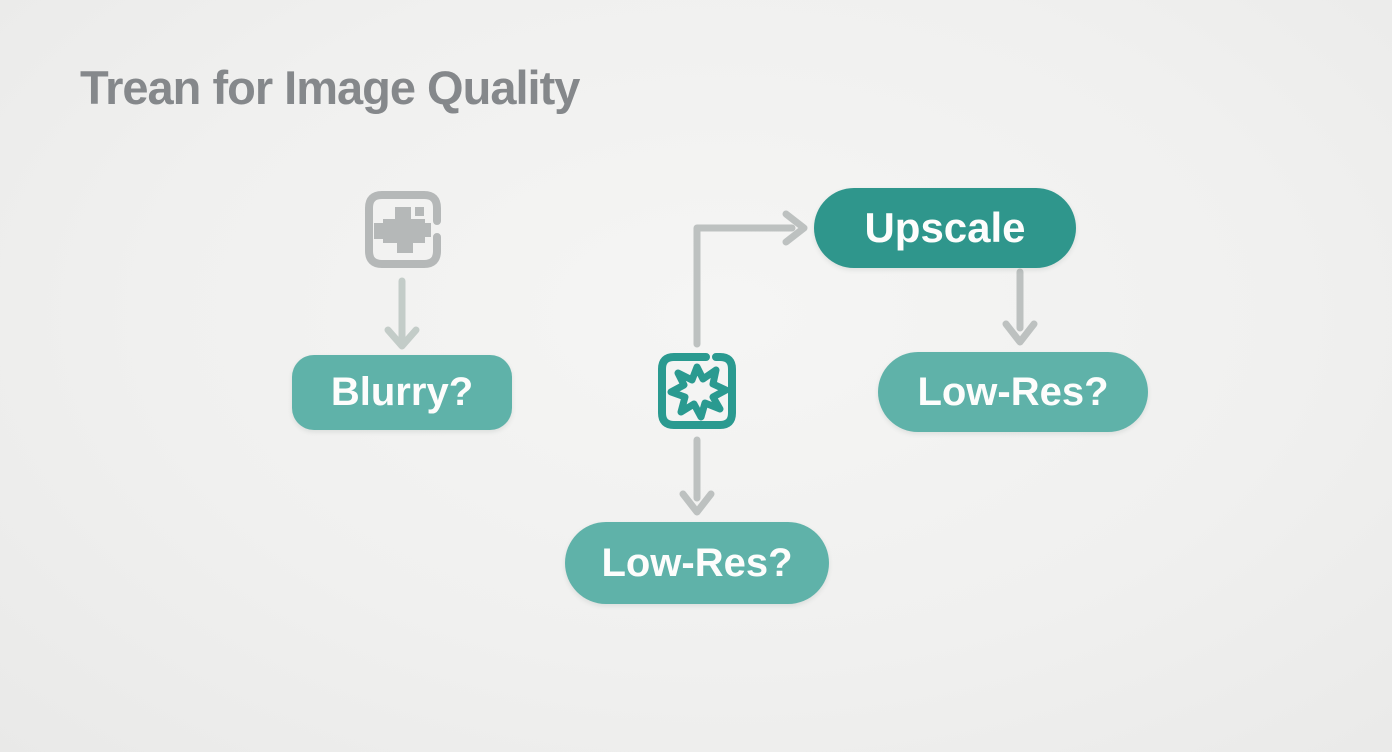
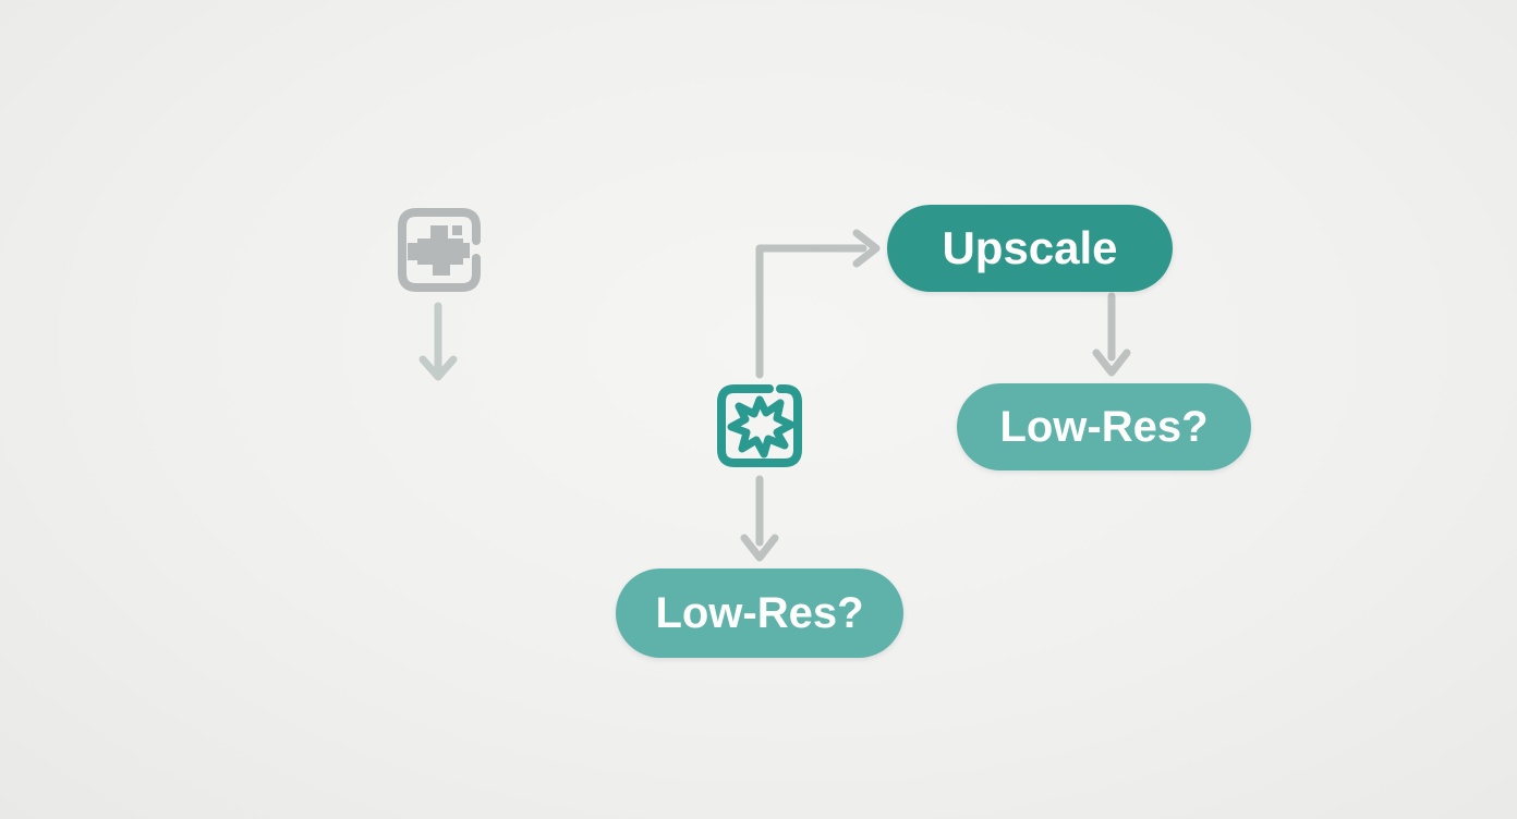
- Trean for Image Quality
- Blurry?
  Upscale
  Low-Res?
  Low-Res?
